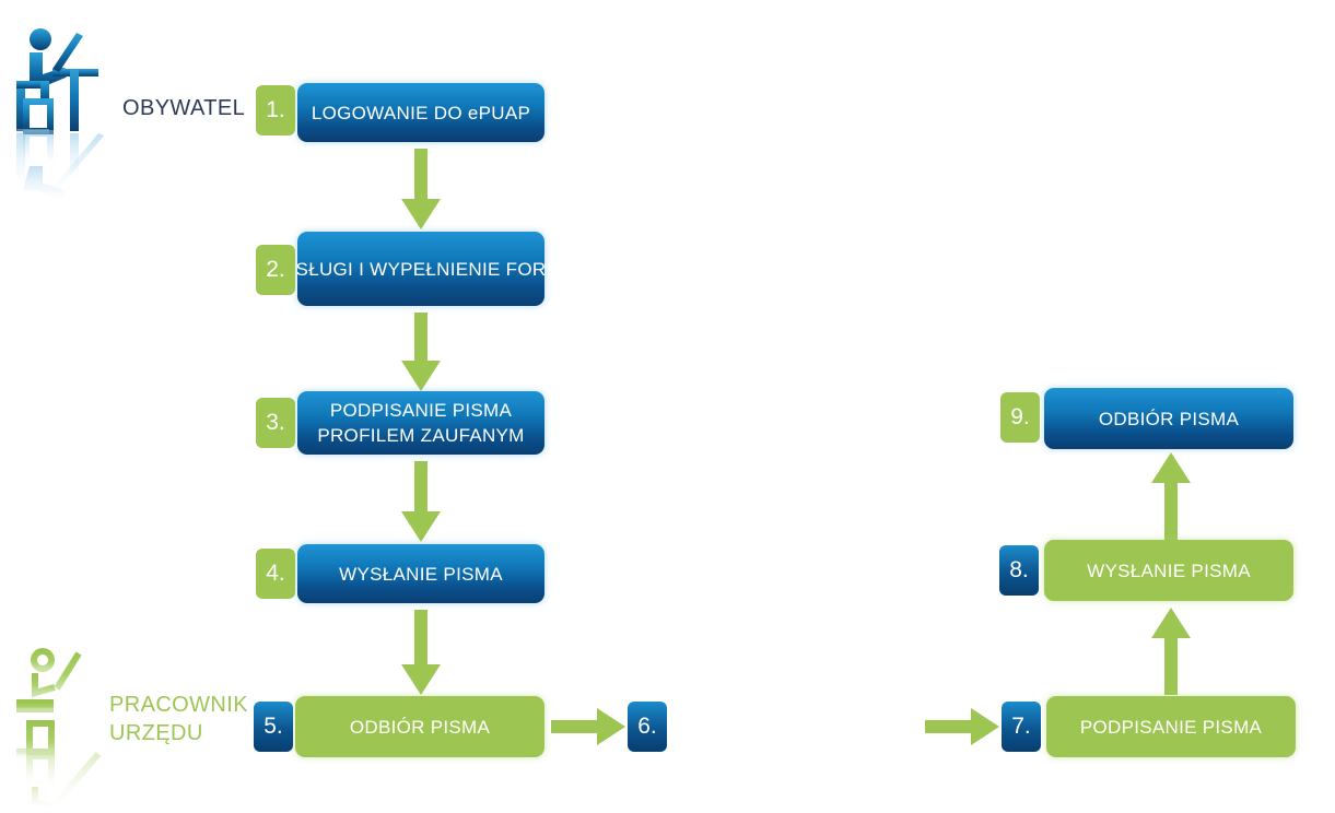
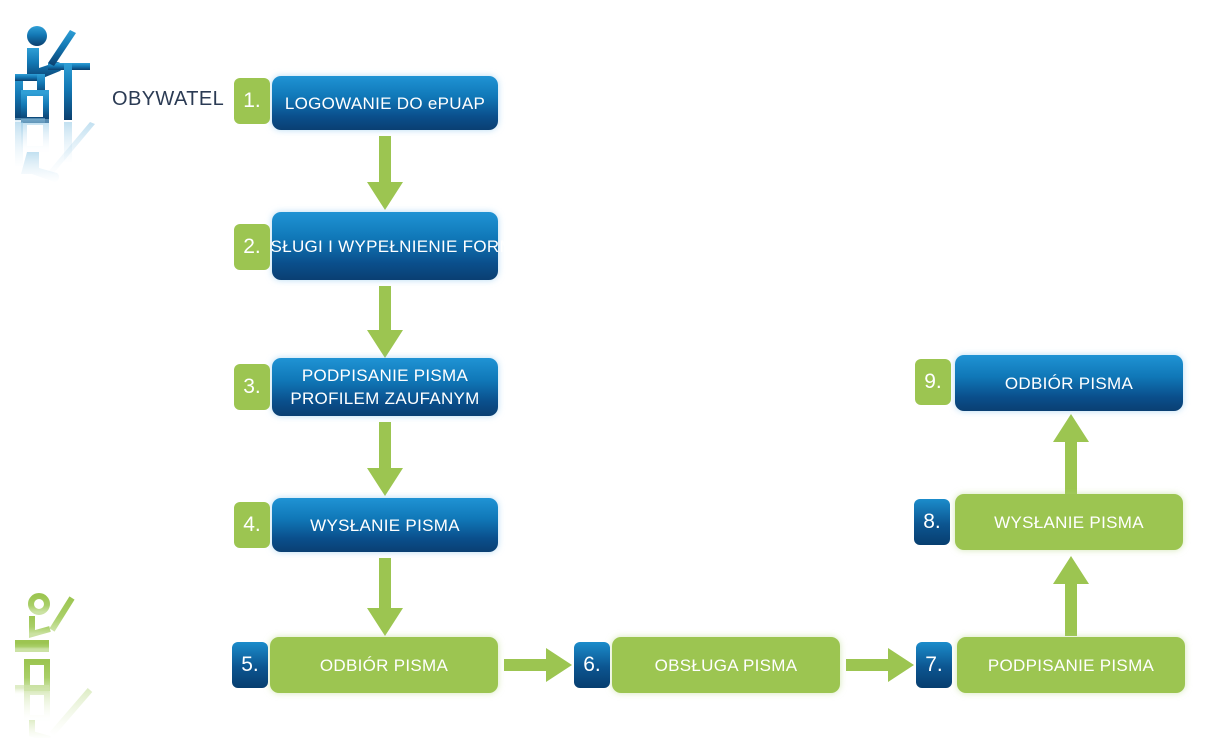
  OBYWATEL
- PRACOWNIK
- URZĘDU
  1.
  LOGOWANIE DO ePUAP
  2.
  WYBSŁUGI I WYPEŁNIENIE FORMULARZA
  3.
  PODPISANIE PISMA
  PROFILEM ZAUFANYM
  4.
  WYSŁANIE PISMA
  5.
  ODBIÓR PISMA
  6.
+ OBSŁUGA PISMA
  7.
  PODPISANIE PISMA
  8.
  WYSŁANIE PISMA
  9.
  ODBIÓR PISMA
